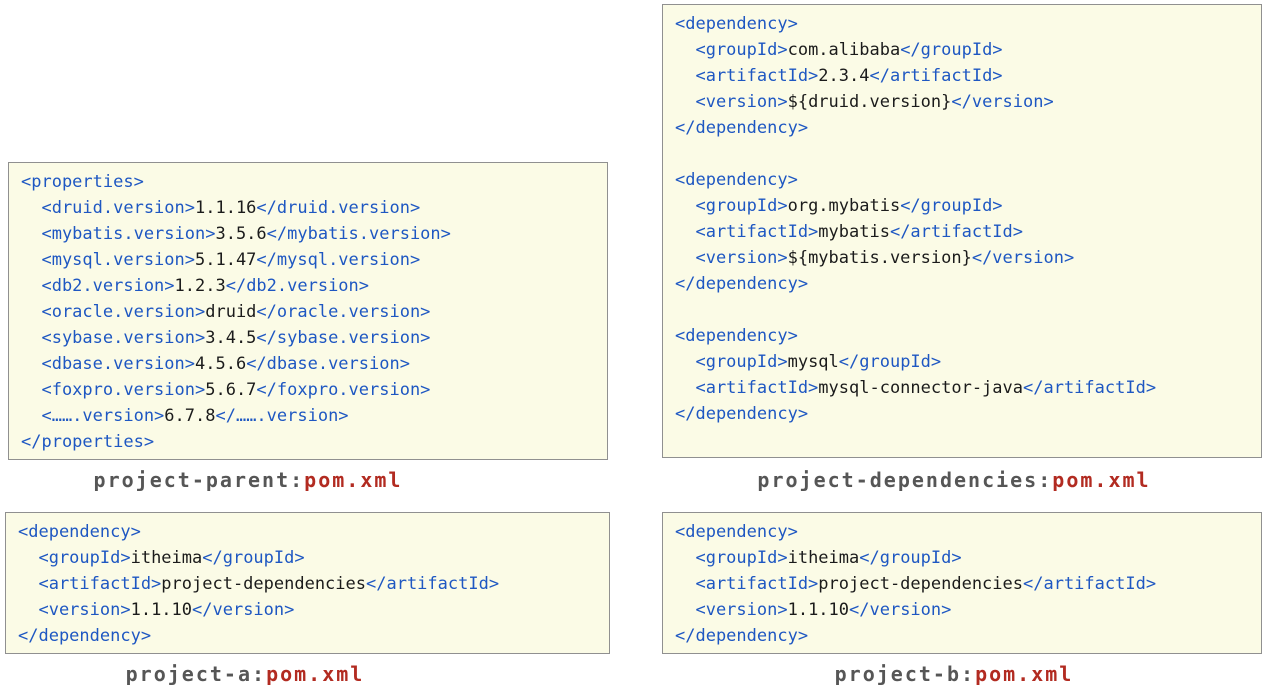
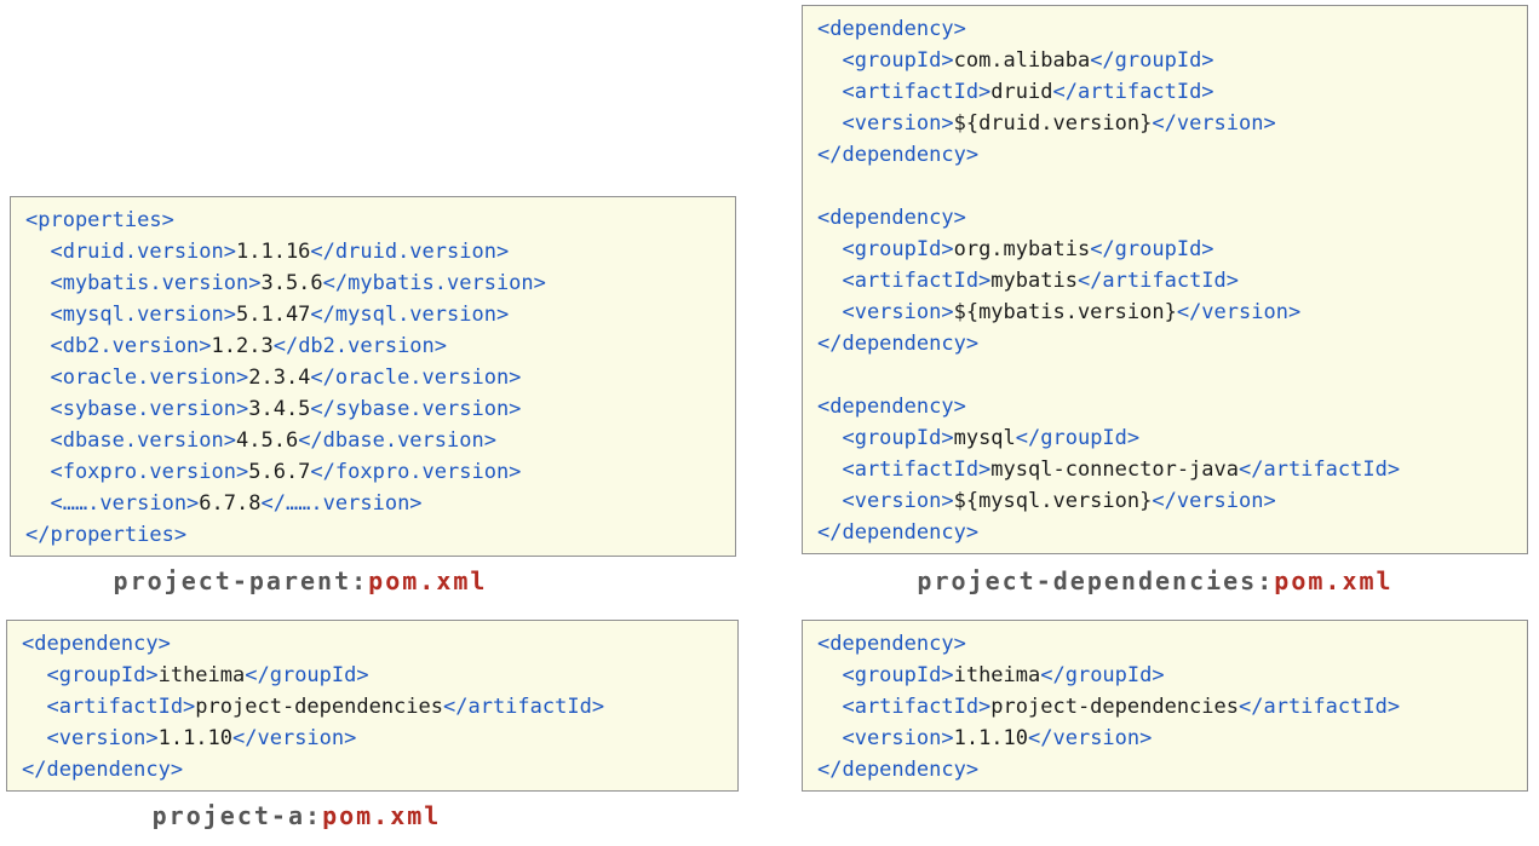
  <dependency>
  <groupId>com.alibaba</groupId>
- <artifactId>2.3.4</artifactId>
+ <artifactId>druid</artifactId>
  <version>${druid.version}</version>
  </dependency>
  <dependency>
  <groupId>org.mybatis</groupId>
  <artifactId>mybatis</artifactId>
  <version>${mybatis.version}</version>
  </dependency>
  <dependency>
  <groupId>mysql</groupId>
  <artifactId>mysql-connector-java</artifactId>
+ <version>${mysql.version}</version>
  </dependency>
  <properties>
  <druid.version>1.1.16</druid.version>
  <mybatis.version>3.5.6</mybatis.version>
  <mysql.version>5.1.47</mysql.version>
  <db2.version>1.2.3</db2.version>
- <oracle.version>druid</oracle.version>
+ <oracle.version>2.3.4</oracle.version>
  <sybase.version>3.4.5</sybase.version>
  <dbase.version>4.5.6</dbase.version>
  <foxpro.version>5.6.7</foxpro.version>
  <…….version>6.7.8</…….version>
  </properties>
  project-parent:pom.xml
  project-dependencies:pom.xml
  <dependency>
  <groupId>itheima</groupId>
  <artifactId>project-dependencies</artifactId>
  <version>1.1.10</version>
  </dependency>
  <dependency>
  <groupId>itheima</groupId>
  <artifactId>project-dependencies</artifactId>
  <version>1.1.10</version>
  </dependency>
  project-a:pom.xml
- project-b:pom.xml
